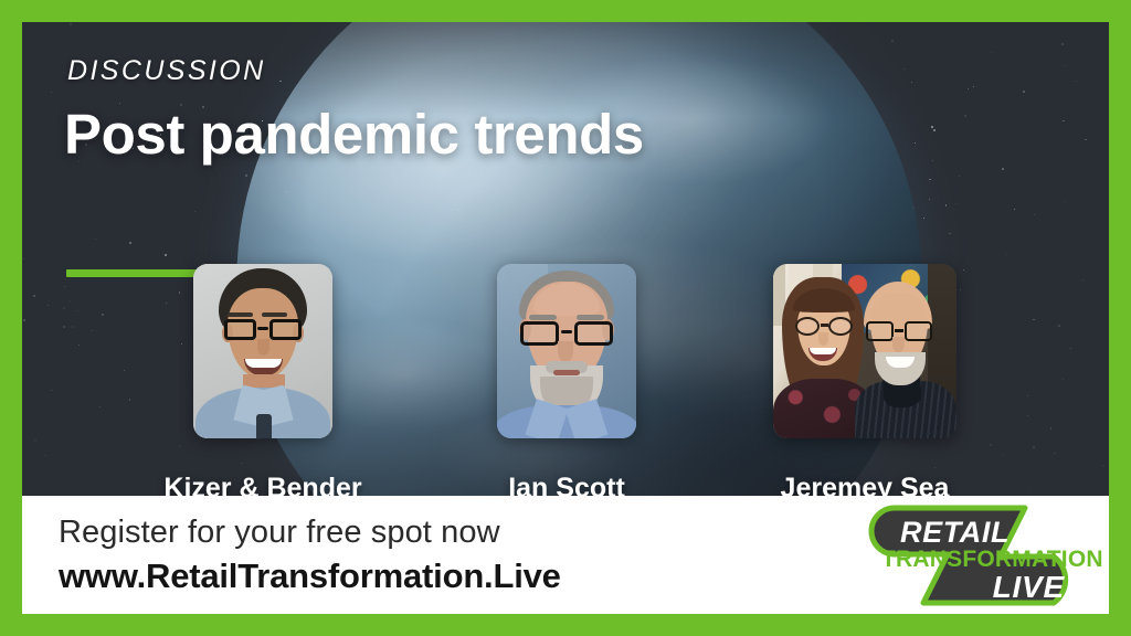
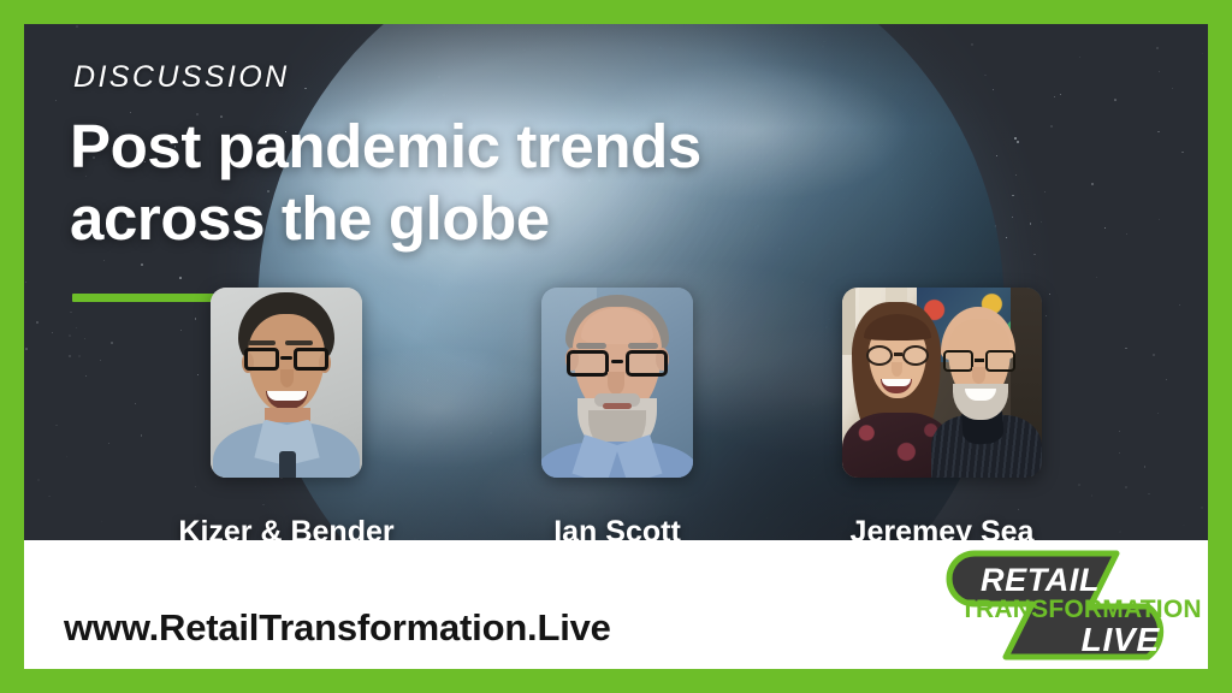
  DISCUSSION
  Post pandemic trends
+ across the globe
  Kizer & Bender
  Ian Scott
  Jeremey Sea
- Register for your free spot now
  www.RetailTransformation.Live
  RETAIL
  TRANSFORMATION
  LIVE
